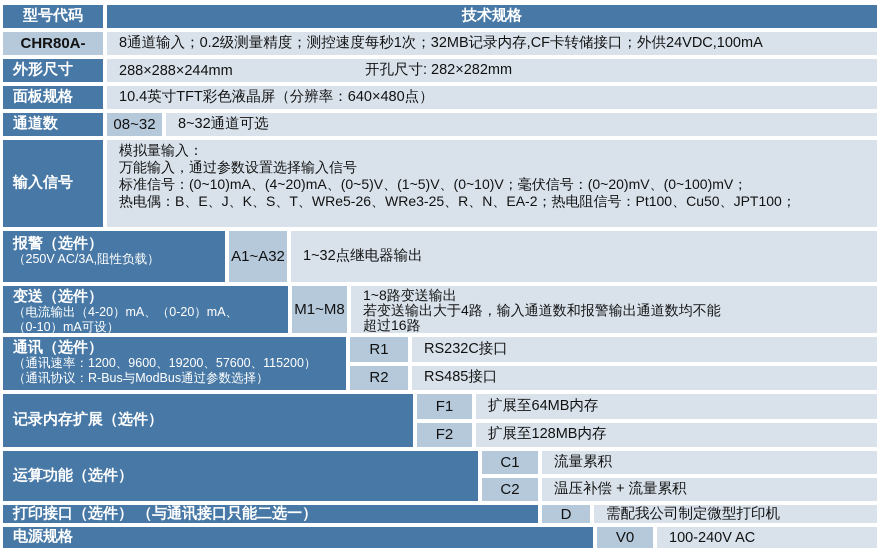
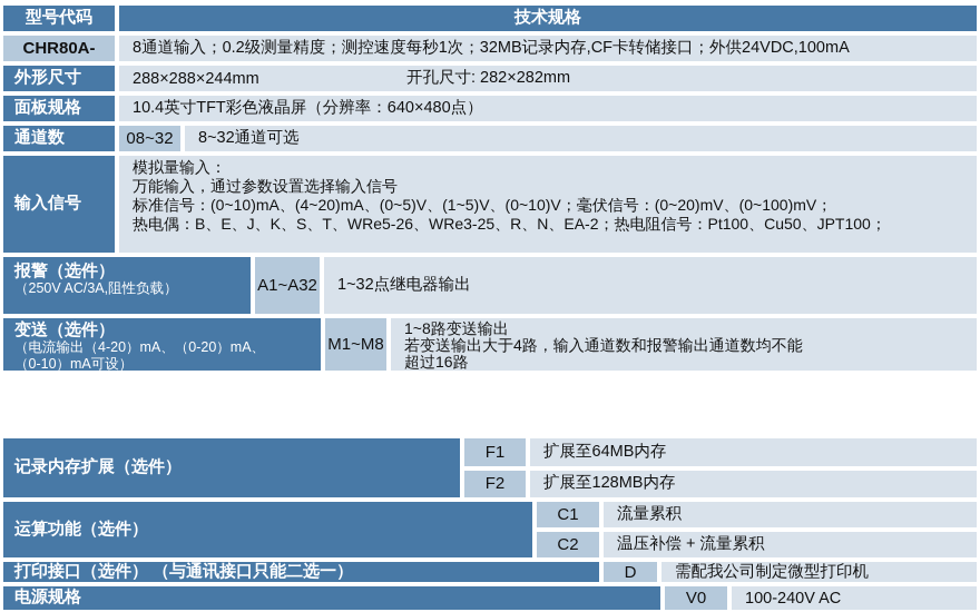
  型号代码
  技术规格
  CHR80A-
  8通道输入；0.2级测量精度；测控速度每秒1次；32MB记录内存,CF卡转储接口；外供24VDC,100mA
  外形尺寸
  288×288×244mm
  开孔尺寸: 282×282mm
  面板规格
  10.4英寸TFT彩色液晶屏（分辨率：640×480点）
  通道数
  08~32
  8~32通道可选
  输入信号
  模拟量输入：
  万能输入，通过参数设置选择输入信号
  标准信号：(0~10)mA、(4~20)mA、(0~5)V、(1~5)V、(0~10)V；毫伏信号：(0~20)mV、(0~100)mV；
  热电偶：B、E、J、K、S、T、WRe5-26、WRe3-25、R、N、EA-2；热电阻信号：Pt100、Cu50、JPT100；
  报警（选件）
  （250V AC/3A,阻性负载）
  A1~A32
  1~32点继电器输出
  变送（选件）
  （电流输出（4-20）mA、（0-20）mA、
  （0-10）mA可设）
  M1~M8
  1~8路变送输出
  若变送输出大于4路，输入通道数和报警输出通道数均不能
  超过16路
- 通讯（选件）
- （通讯速率：1200、9600、19200、57600、115200）
- （通讯协议：R-Bus与ModBus通过参数选择）
- R1
- RS232C接口
- R2
- RS485接口
  记录内存扩展（选件）
  F1
  扩展至64MB内存
  F2
  扩展至128MB内存
  运算功能（选件）
  C1
  流量累积
  C2
  温压补偿 + 流量累积
  打印接口（选件） （与通讯接口只能二选一）
  D
  需配我公司制定微型打印机
  电源规格
  V0
  100-240V AC
